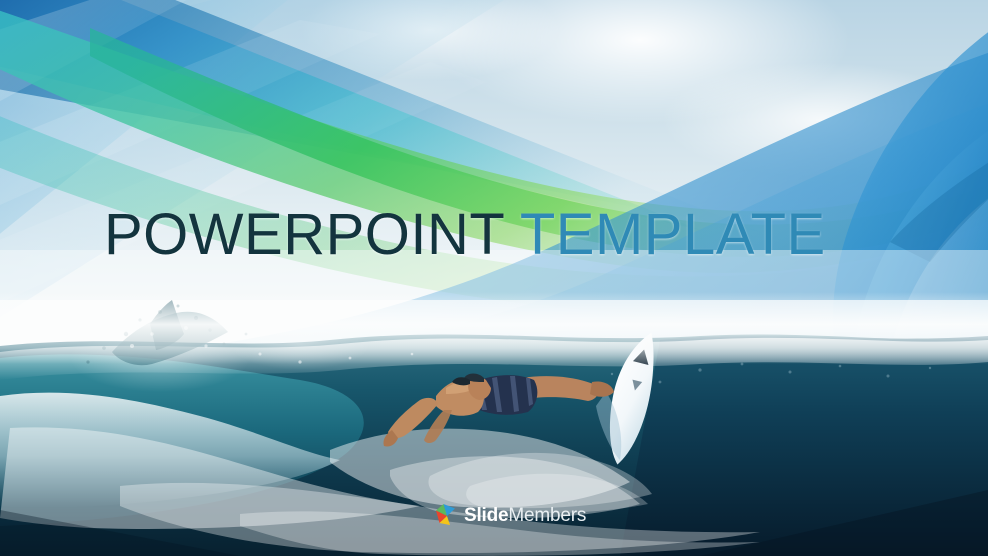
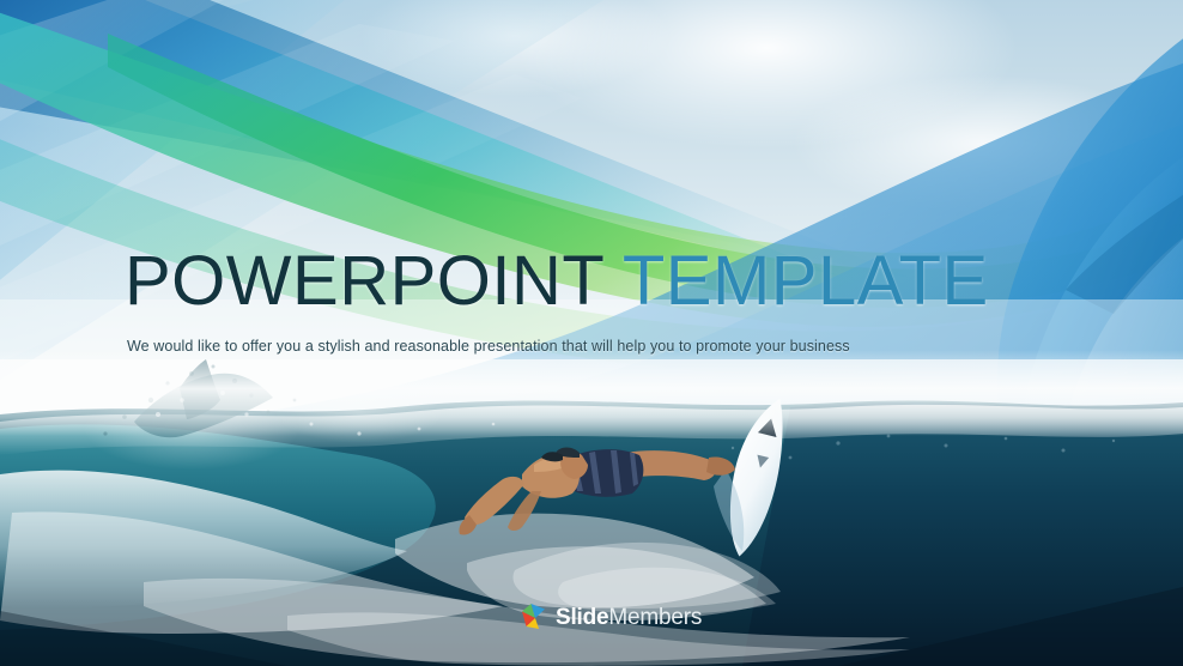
  POWERPOINT TEMPLATE
+ We would like to offer you a stylish and reasonable presentation that will help you to promote your business
  SlideMembers
